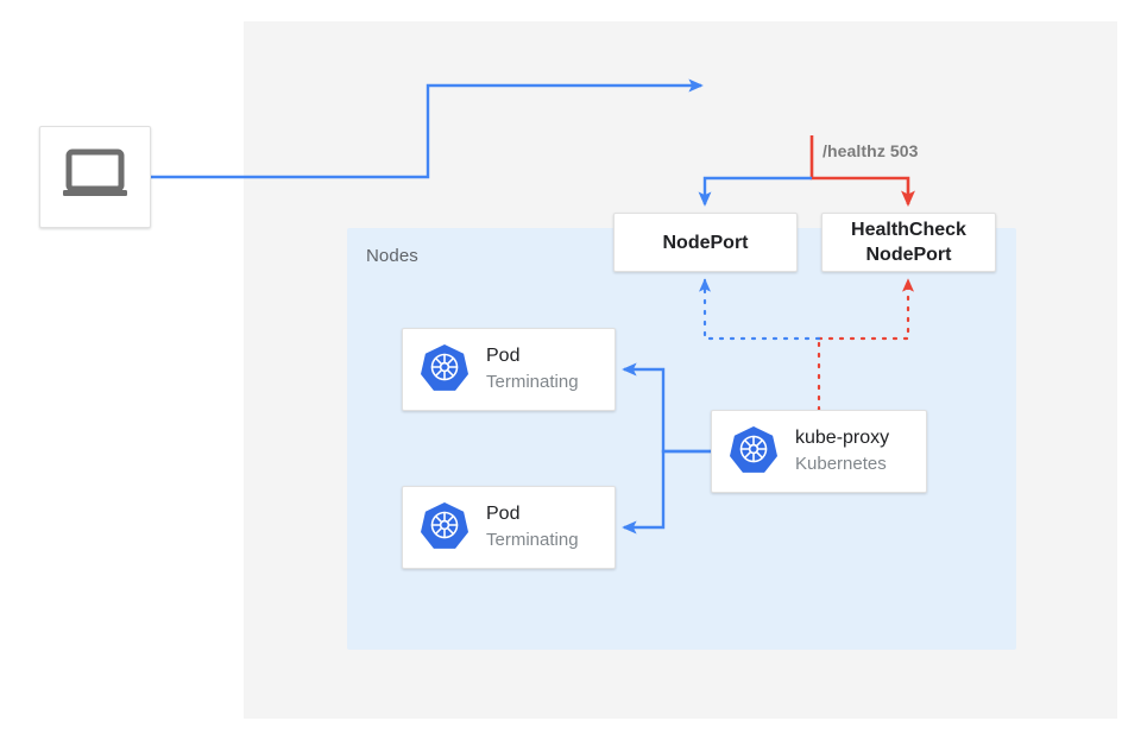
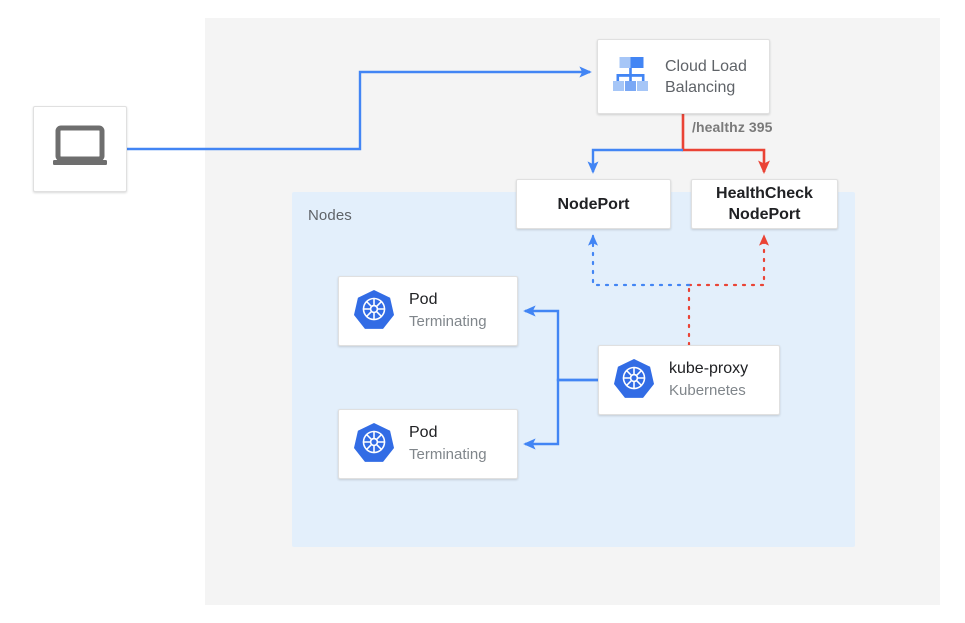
  Nodes
+ Cloud Load
+ Balancing
- /healthz 503
+ /healthz 395
  NodePort
  HealthCheck
  NodePort
  Pod
  Terminating
  Pod
  Terminating
  kube-proxy
  Kubernetes
